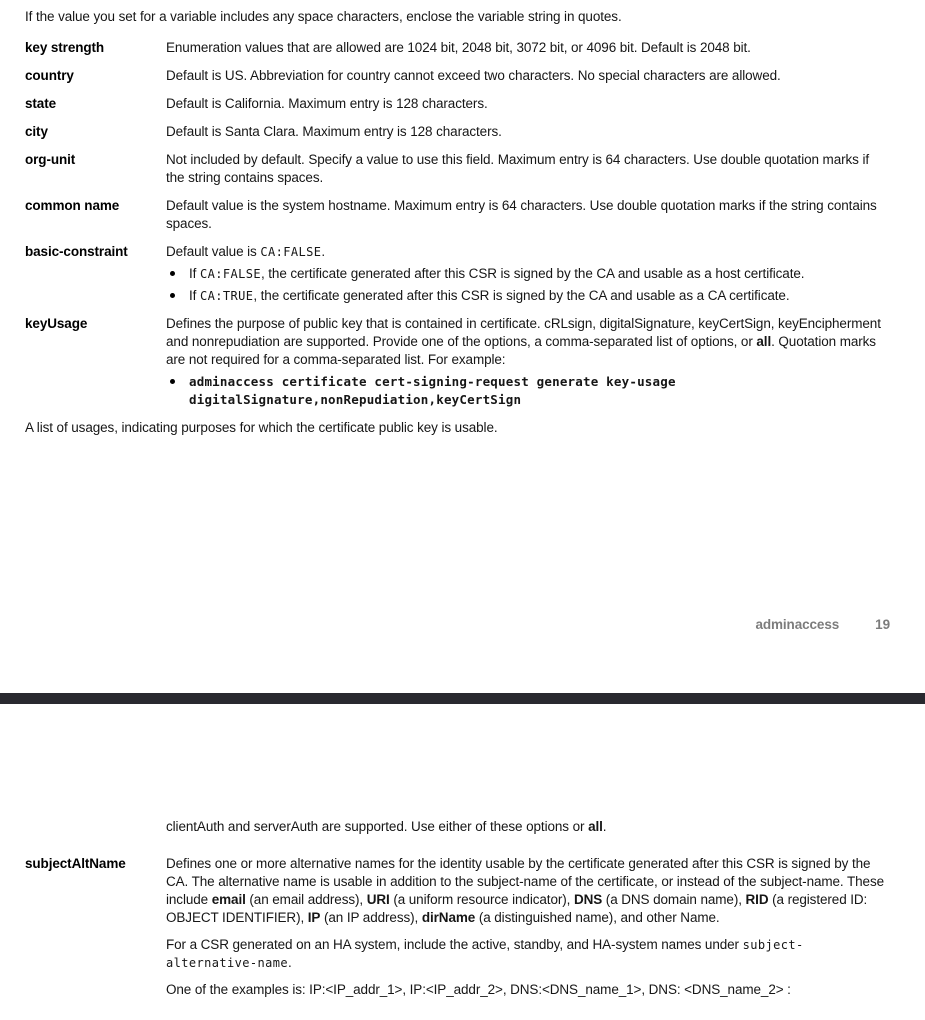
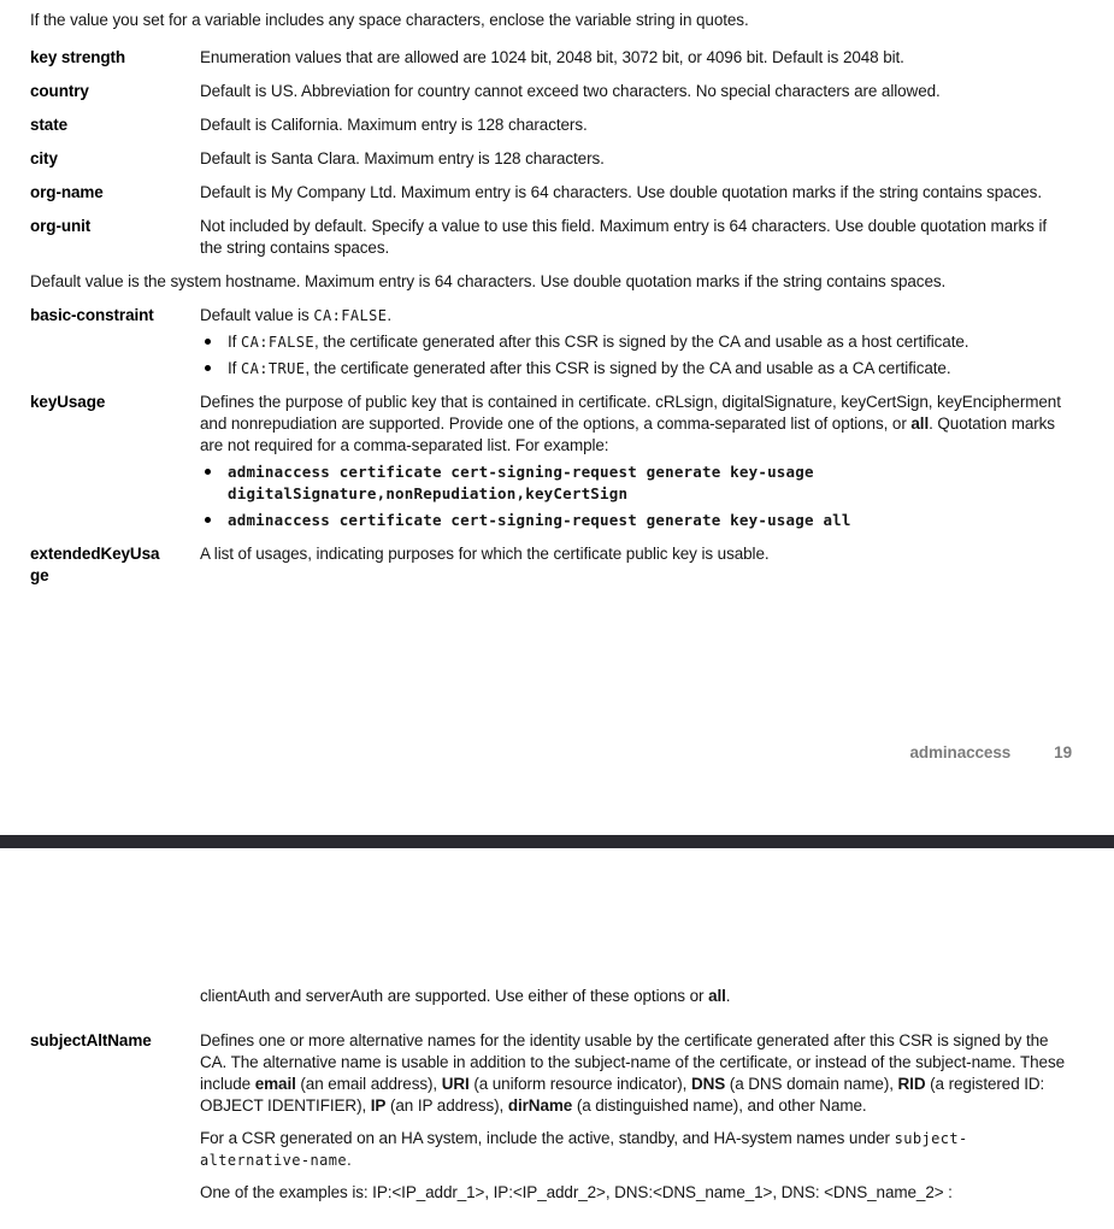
  If the value you set for a variable includes any space characters, enclose the variable string in quotes.
  key strength
  Enumeration values that are allowed are 1024 bit, 2048 bit, 3072 bit, or 4096 bit. Default is 2048 bit.
  country
  Default is US. Abbreviation for country cannot exceed two characters. No special characters are allowed.
  state
  Default is California. Maximum entry is 128 characters.
  city
  Default is Santa Clara. Maximum entry is 128 characters.
+ org-name
+ Default is My Company Ltd. Maximum entry is 64 characters. Use double quotation marks if the string contains spaces.
  org-unit
  Not included by default. Specify a value to use this field. Maximum entry is 64 characters. Use double quotation marks if the string contains spaces.
- common name
  Default value is the system hostname. Maximum entry is 64 characters. Use double quotation marks if the string contains spaces.
  basic-constraint
  Default value is CA:FALSE.
  If CA:FALSE, the certificate generated after this CSR is signed by the CA and usable as a host certificate.
  If CA:TRUE, the certificate generated after this CSR is signed by the CA and usable as a CA certificate.
  keyUsage
  Defines the purpose of public key that is contained in certificate. cRLsign, digitalSignature, keyCertSign, keyEncipherment and nonrepudiation are supported. Provide one of the options, a comma-separated list of options, or all. Quotation marks are not required for a comma-separated list. For example:
  adminaccess certificate cert-signing-request generate key-usage
  digitalSignature,nonRepudiation,keyCertSign
+ adminaccess certificate cert-signing-request generate key-usage all
+ extendedKeyUsage
  A list of usages, indicating purposes for which the certificate public key is usable.
  adminaccess
  19
  clientAuth and serverAuth are supported. Use either of these options or all.
  subjectAltName
  Defines one or more alternative names for the identity usable by the certificate generated after this CSR is signed by the CA. The alternative name is usable in addition to the subject-name of the certificate, or instead of the subject-name. These include email (an email address), URI (a uniform resource indicator), DNS (a DNS domain name), RID (a registered ID: OBJECT IDENTIFIER), IP (an IP address), dirName (a distinguished name), and other Name.
  For a CSR generated on an HA system, include the active, standby, and HA-system names under subject-alternative-name.
  One of the examples is: IP:<IP_addr_1>, IP:<IP_addr_2>, DNS:<DNS_name_1>, DNS: <DNS_name_2> :
